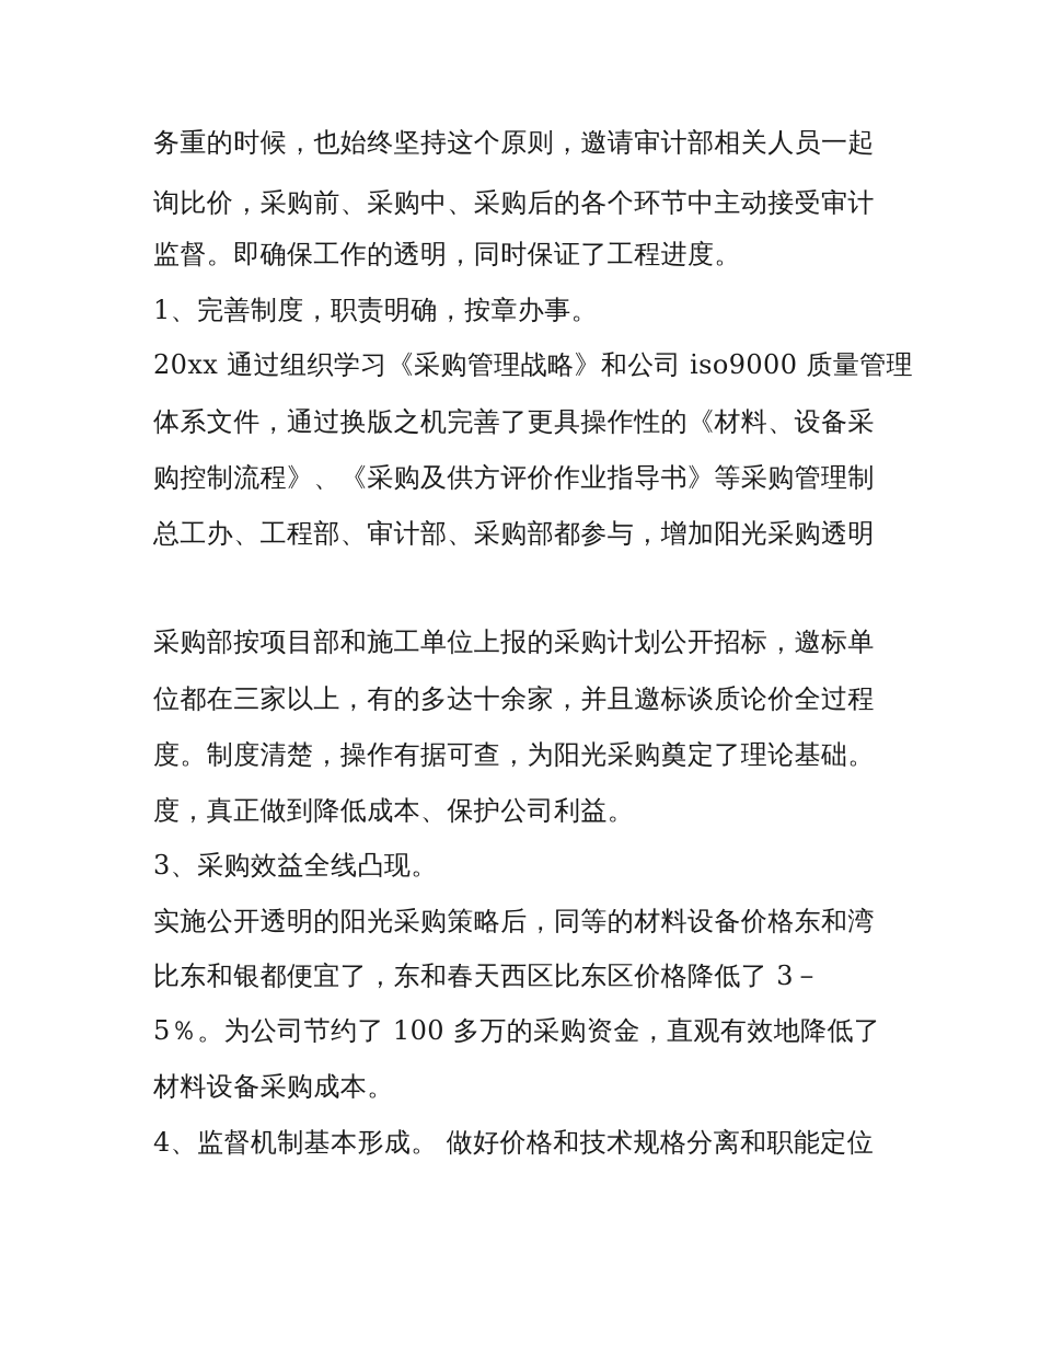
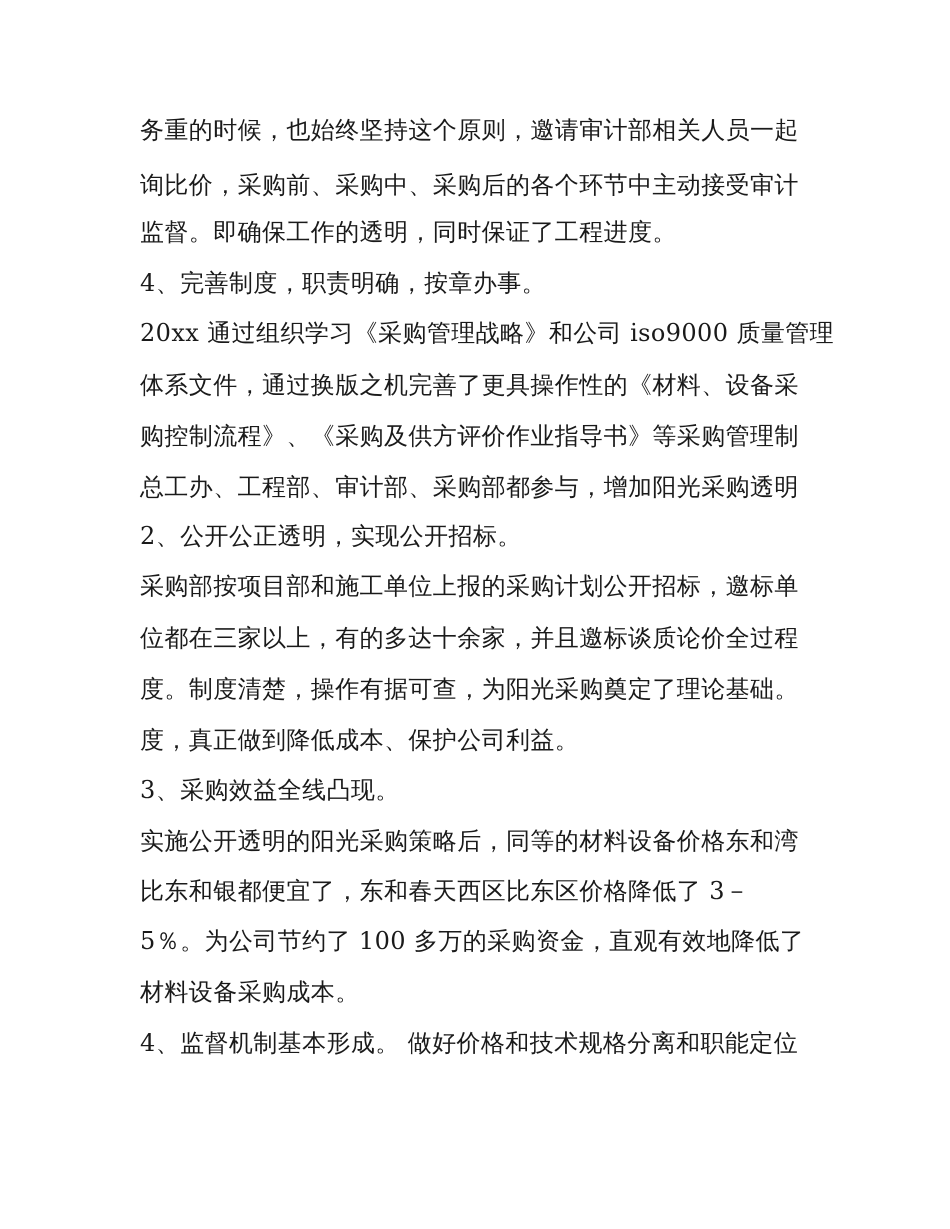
  务重的时候，也始终坚持这个原则，邀请审计部相关人员一起
  询比价，采购前、采购中、采购后的各个环节中主动接受审计
  监督。即确保工作的透明，同时保证了工程进度。
- 1、完善制度，职责明确，按章办事。
+ 4、完善制度，职责明确，按章办事。
  20xx 通过组织学习《采购管理战略》和公司 iso9000 质量管理
  体系文件，通过换版之机完善了更具操作性的《材料、设备采
  购控制流程》、《采购及供方评价作业指导书》等采购管理制
  总工办、工程部、审计部、采购部都参与，增加阳光采购透明
+ 2、公开公正透明，实现公开招标。
  采购部按项目部和施工单位上报的采购计划公开招标，邀标单
  位都在三家以上，有的多达十余家，并且邀标谈质论价全过程
  度。制度清楚，操作有据可查，为阳光采购奠定了理论基础。
  度，真正做到降低成本、保护公司利益。
  3、采购效益全线凸现。
  实施公开透明的阳光采购策略后，同等的材料设备价格东和湾
  比东和银都便宜了，东和春天西区比东区价格降低了 3－
  5％。为公司节约了 100 多万的采购资金，直观有效地降低了
  材料设备采购成本。
  4、监督机制基本形成。 做好价格和技术规格分离和职能定位
